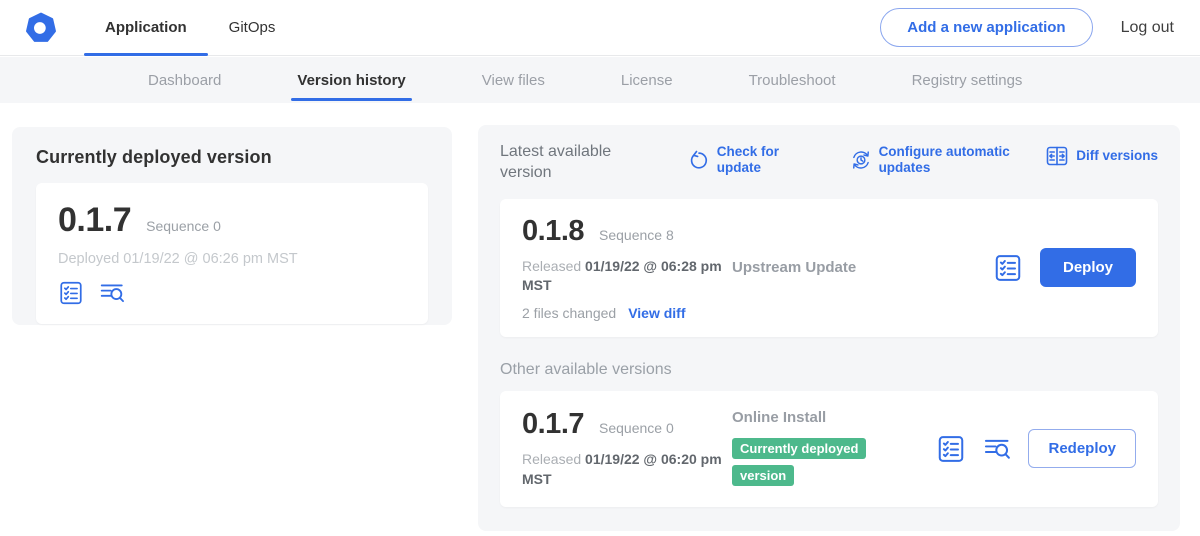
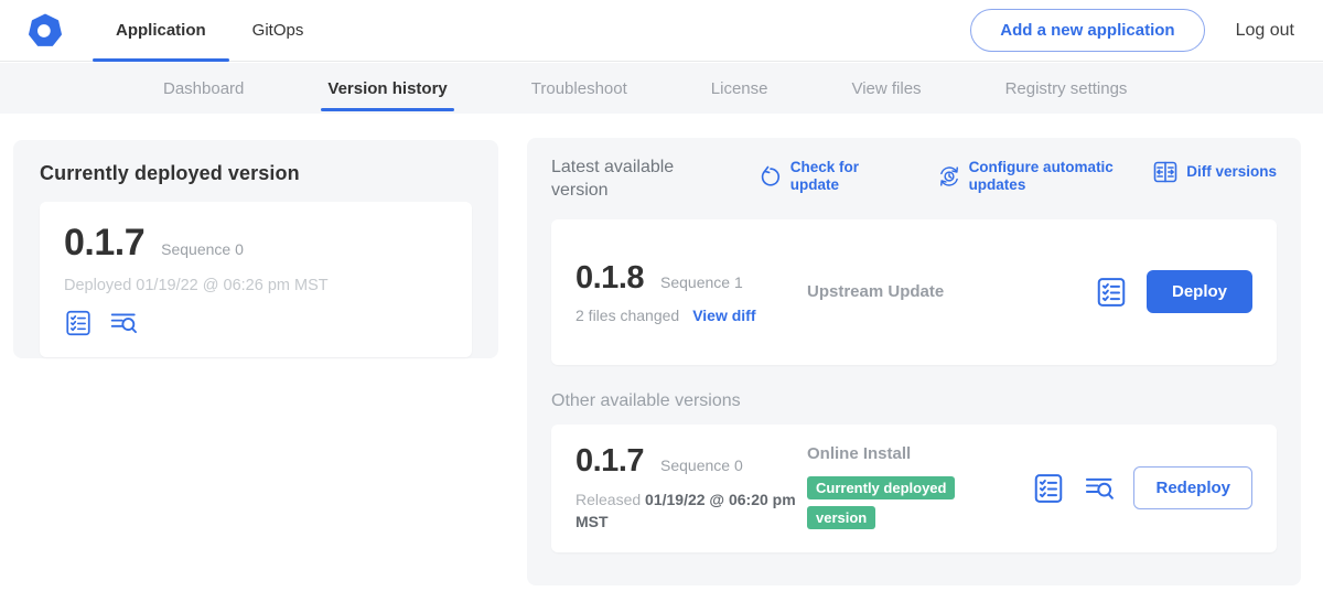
  Application
  GitOps
  Add a new application
  Log out
  Dashboard
  Version history
- View files
+ Troubleshoot
  License
- Troubleshoot
+ View files
  Registry settings
  Currently deployed version
  0.1.7
  Sequence 0
  Deployed 01/19/22 @ 06:26 pm MST
  Latest available version
  Check for update
  Configure automatic updates
  Diff versions
  0.1.8
- Sequence 8
+ Sequence 1
- Released 01/19/22 @ 06:28 pm MST
  2 files changed
  View diff
  Upstream Update
  Deploy
  Other available versions
  0.1.7
  Sequence 0
  Released 01/19/22 @ 06:20 pm MST
  Online Install
  Currently deployed version
  Redeploy
